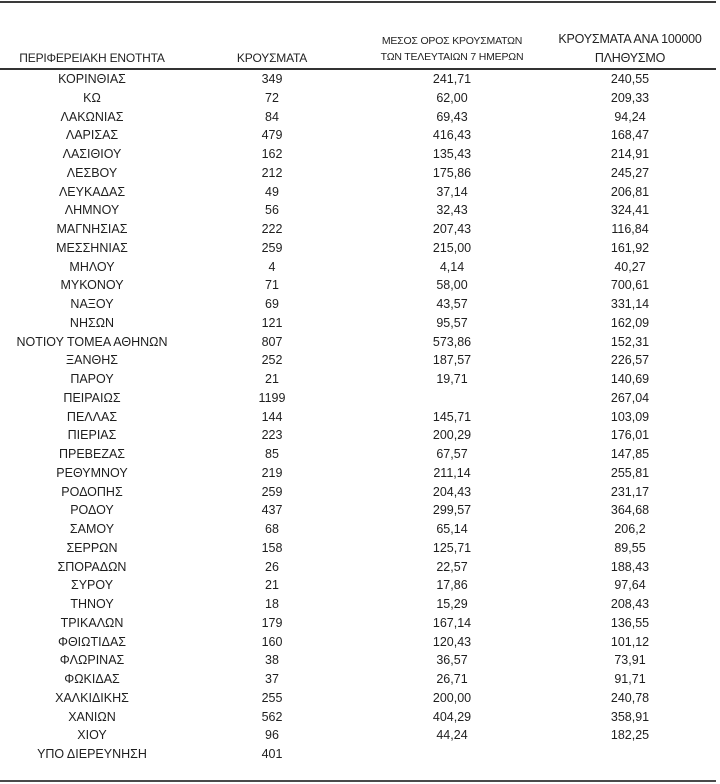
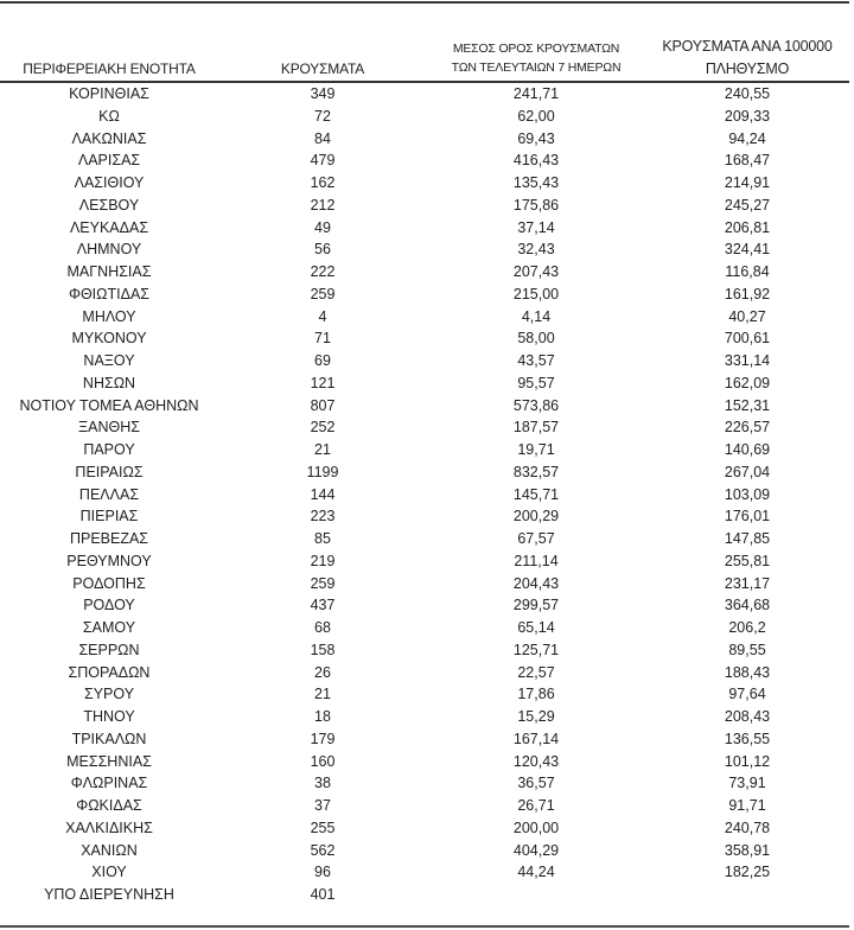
  ΠΕΡΙΦΕΡΕΙΑΚΗ ΕΝΟΤΗΤΑ
  ΚΡΟΥΣΜΑΤΑ
  ΜΕΣΟΣ ΟΡΟΣ ΚΡΟΥΣΜΑΤΩΝ
  ΤΩΝ ΤΕΛΕΥΤΑΙΩΝ 7 ΗΜΕΡΩΝ
  ΚΡΟΥΣΜΑΤΑ ΑΝΑ 100000
  ΠΛΗΘΥΣΜΟ
  ΚΟΡΙΝΘΙΑΣ
  349
  241,71
  240,55
  ΚΩ
  72
  62,00
  209,33
  ΛΑΚΩΝΙΑΣ
  84
  69,43
  94,24
  ΛΑΡΙΣΑΣ
  479
  416,43
  168,47
  ΛΑΣΙΘΙΟΥ
  162
  135,43
  214,91
  ΛΕΣΒΟΥ
  212
  175,86
  245,27
  ΛΕΥΚΑΔΑΣ
  49
  37,14
  206,81
  ΛΗΜΝΟΥ
  56
  32,43
  324,41
  ΜΑΓΝΗΣΙΑΣ
  222
  207,43
  116,84
- ΜΕΣΣΗΝΙΑΣ
+ ΦΘΙΩΤΙΔΑΣ
  259
  215,00
  161,92
  ΜΗΛΟΥ
  4
  4,14
  40,27
  ΜΥΚΟΝΟΥ
  71
  58,00
  700,61
  ΝΑΞΟΥ
  69
  43,57
  331,14
  ΝΗΣΩΝ
  121
  95,57
  162,09
  ΝΟΤΙΟΥ ΤΟΜΕΑ ΑΘΗΝΩΝ
  807
  573,86
  152,31
  ΞΑΝΘΗΣ
  252
  187,57
  226,57
  ΠΑΡΟΥ
  21
  19,71
  140,69
  ΠΕΙΡΑΙΩΣ
  1199
+ 832,57
  267,04
  ΠΕΛΛΑΣ
  144
  145,71
  103,09
  ΠΙΕΡΙΑΣ
  223
  200,29
  176,01
  ΠΡΕΒΕΖΑΣ
  85
  67,57
  147,85
  ΡΕΘΥΜΝΟΥ
  219
  211,14
  255,81
  ΡΟΔΟΠΗΣ
  259
  204,43
  231,17
  ΡΟΔΟΥ
  437
  299,57
  364,68
  ΣΑΜΟΥ
  68
  65,14
  206,2
  ΣΕΡΡΩΝ
  158
  125,71
  89,55
  ΣΠΟΡΑΔΩΝ
  26
  22,57
  188,43
  ΣΥΡΟΥ
  21
  17,86
  97,64
  ΤΗΝΟΥ
  18
  15,29
  208,43
  ΤΡΙΚΑΛΩΝ
  179
  167,14
  136,55
- ΦΘΙΩΤΙΔΑΣ
+ ΜΕΣΣΗΝΙΑΣ
  160
  120,43
  101,12
  ΦΛΩΡΙΝΑΣ
  38
  36,57
  73,91
  ΦΩΚΙΔΑΣ
  37
  26,71
  91,71
  ΧΑΛΚΙΔΙΚΗΣ
  255
  200,00
  240,78
  ΧΑΝΙΩΝ
  562
  404,29
  358,91
  ΧΙΟΥ
  96
  44,24
  182,25
  ΥΠΟ ΔΙΕΡΕΥΝΗΣΗ
  401
